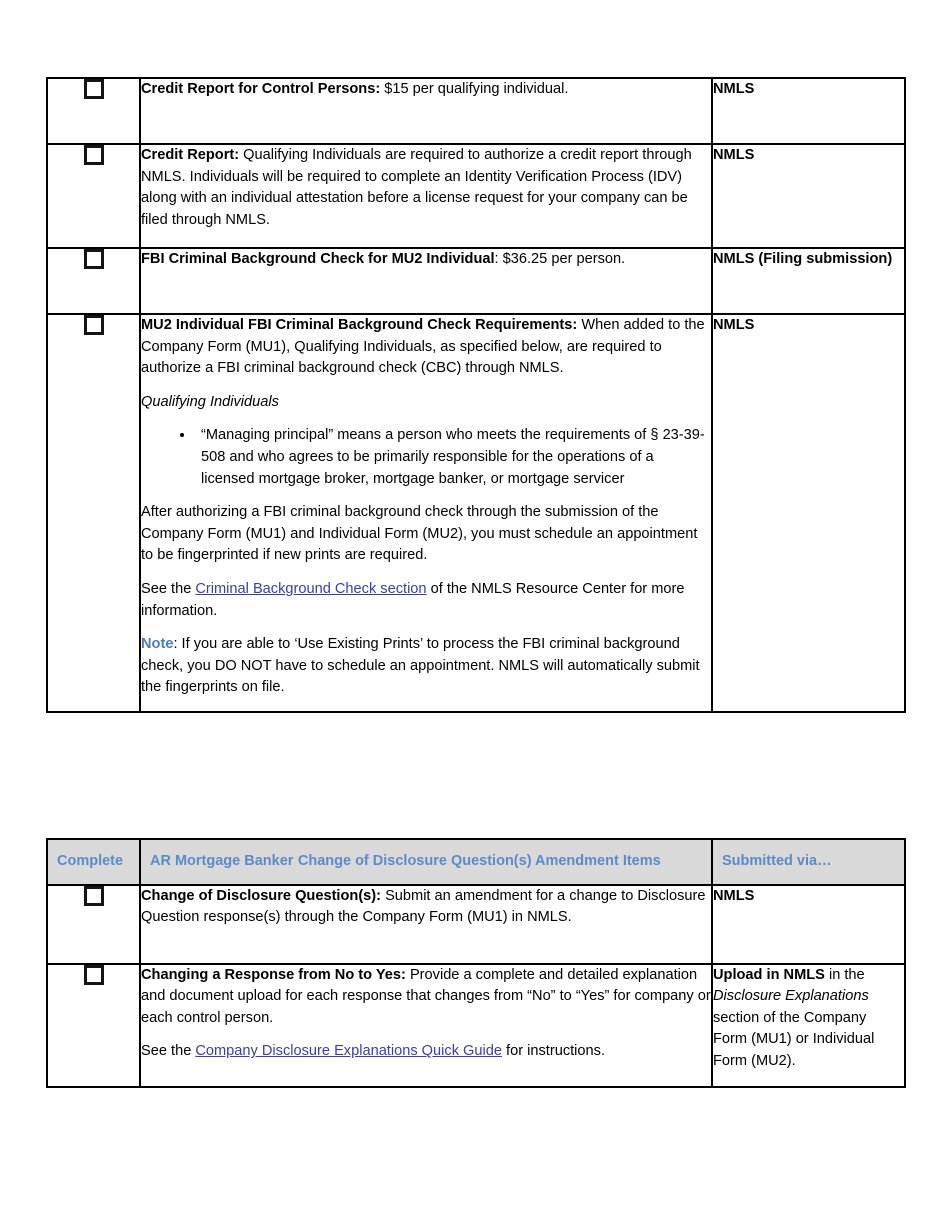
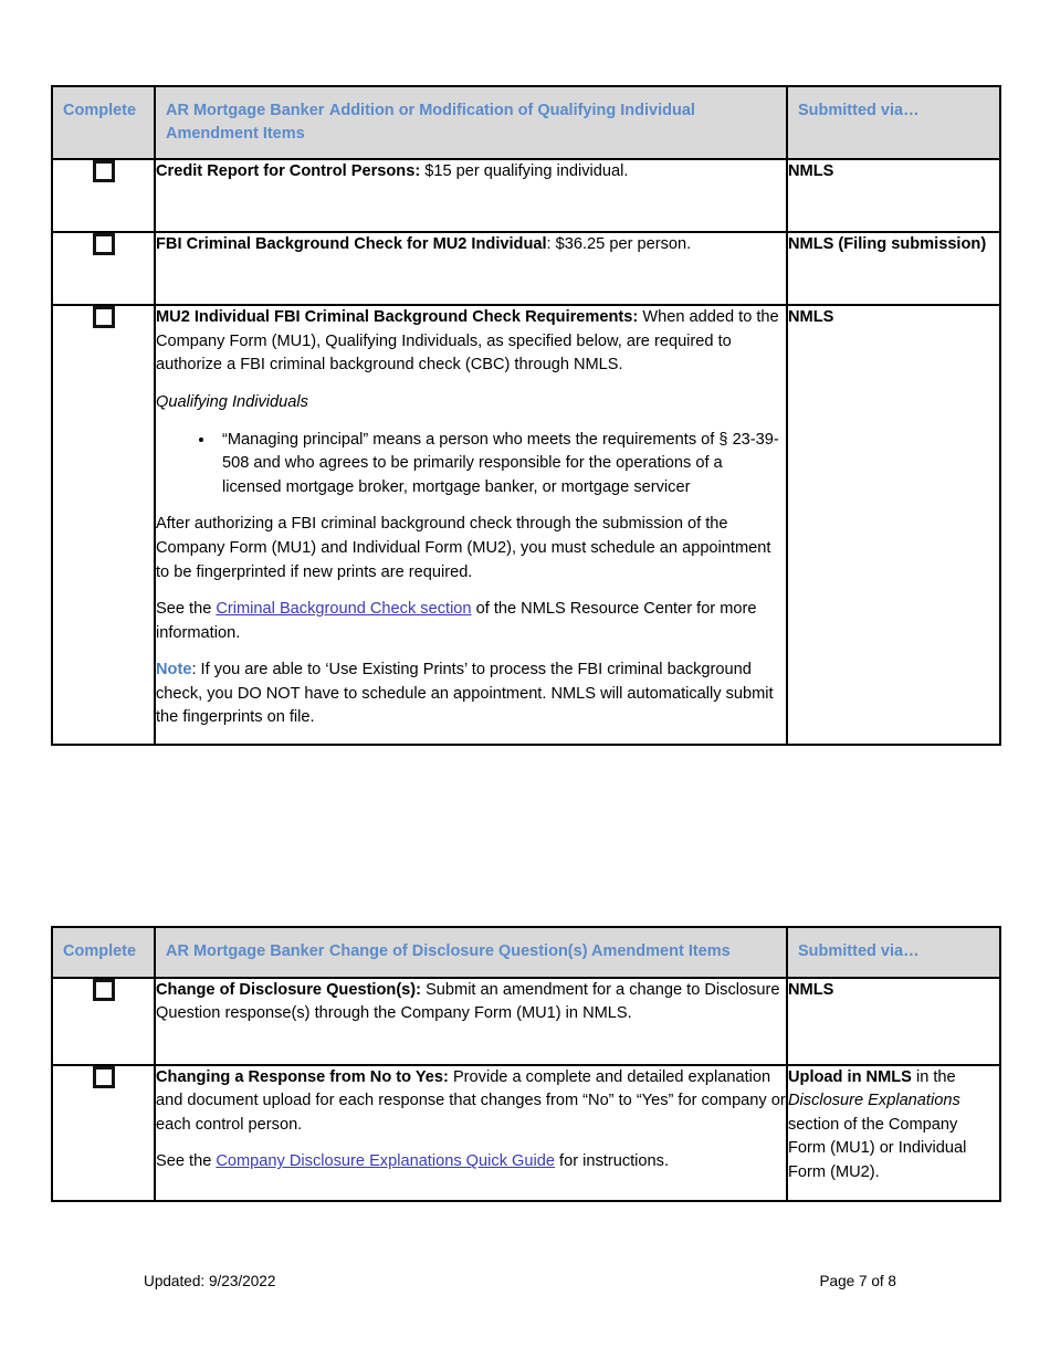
+ Complete	AR Mortgage Banker Addition or Modification of Qualifying Individual Amendment Items	Submitted via…
  	Credit Report for Control Persons: $15 per qualifying individual.	NMLS
- 	Credit Report: Qualifying Individuals are required to authorize a credit report through NMLS. Individuals will be required to complete an Identity Verification Process (IDV) along with an individual attestation before a license request for your company can be filed through NMLS.	NMLS
  	FBI Criminal Background Check for MU2 Individual: $36.25 per person.	NMLS (Filing submission)
  	MU2 Individual FBI Criminal Background Check Requirements: When added to the Company Form (MU1), Qualifying Individuals, as specified below, are required to authorize a FBI criminal background check (CBC) through NMLS. Qualifying Individuals “Managing principal” means a person who meets the requirements of § 23-39-508 and who agrees to be primarily responsible for the operations of a licensed mortgage broker, mortgage banker, or mortgage servicer After authorizing a FBI criminal background check through the submission of the Company Form (MU1) and Individual Form (MU2), you must schedule an appointment to be fingerprinted if new prints are required. See the Criminal Background Check section of the NMLS Resource Center for more information. Note: If you are able to ‘Use Existing Prints’ to process the FBI criminal background check, you DO NOT have to schedule an appointment. NMLS will automatically submit the fingerprints on file.	NMLS
  Complete	AR Mortgage Banker Change of Disclosure Question(s) Amendment Items	Submitted via…
  	Change of Disclosure Question(s): Submit an amendment for a change to Disclosure Question response(s) through the Company Form (MU1) in NMLS.	NMLS
  	Changing a Response from No to Yes: Provide a complete and detailed explanation and document upload for each response that changes from “No” to “Yes” for company or each control person. See the Company Disclosure Explanations Quick Guide for instructions.	Upload in NMLS in the Disclosure Explanations section of the Company Form (MU1) or Individual Form (MU2).
+ Updated: 9/23/2022
+ Page 7 of 8
